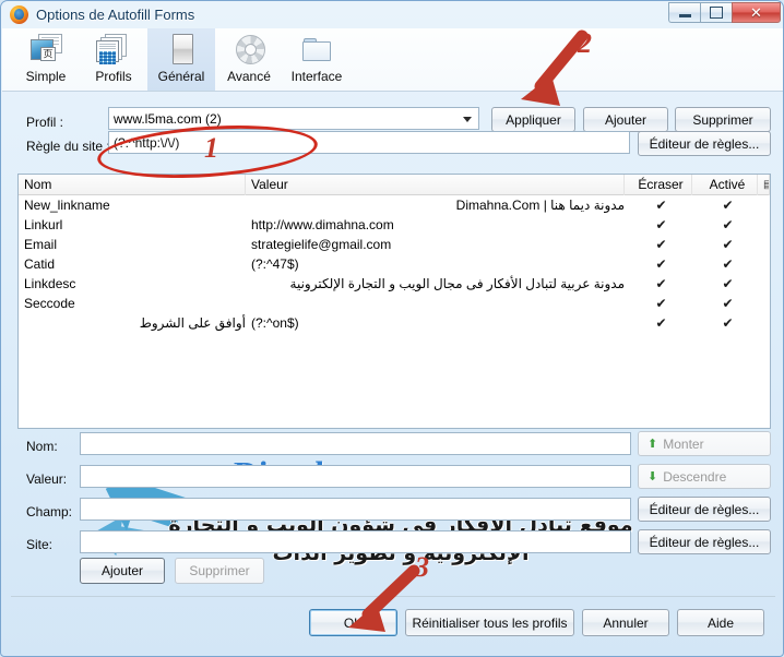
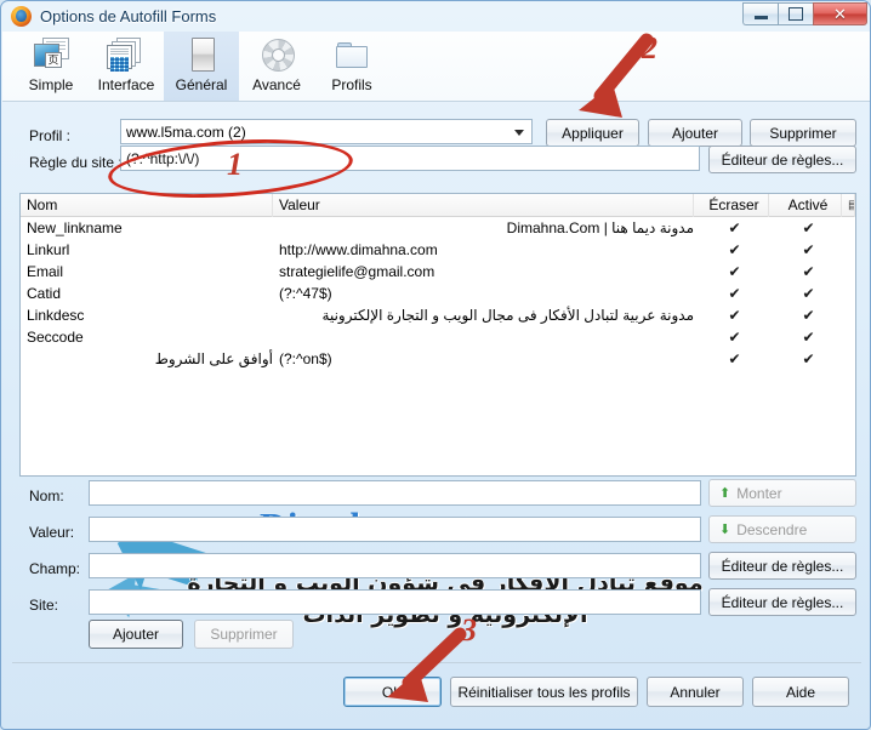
  Options de Autofill Forms
  ✕
  页
  Simple
- Profils
+ Interface
  Général
  Avancé
- Interface
+ Profils
  Profil :
  www.l5ma.com (2)
  Appliquer
  Ajouter
  Supprimer
  Règle du site
  (?:^http:\/\/)
  Éditeur de règles...
  Nom
  Valeur
  Écraser
  Activé
  ▤
  New_linkname
  مدونة ديما هنا | Dimahna.Com
  ✔
  ✔
  Linkurl
  http://www.dimahna.com
  ✔
  ✔
  Email
  strategielife@gmail.com
  ✔
  ✔
  Catid
  (?:^47$)
  ✔
  ✔
  Linkdesc
  مدونة عربية لتبادل الأفكار فى مجال الويب و التجارة الإلكترونية
  ✔
  ✔
  Seccode
  ✔
  ✔
  أوافق على الشروط
  (?:^on$)
  ✔
  ✔
  موقع تبادل الأفكار فى شؤون الويب و التجارة
  الإلكترونية و تطوير الذات
  Nom:
  Valeur:
  Champ:
  Site:
  ⬆
  Monter
  ⬇
  Descendre
  Éditeur de règles...
  Éditeur de règles...
  Ajouter
  Supprimer
  Réinitialiser tous les profils
  Annuler
  Aide
  1
  2
  3
